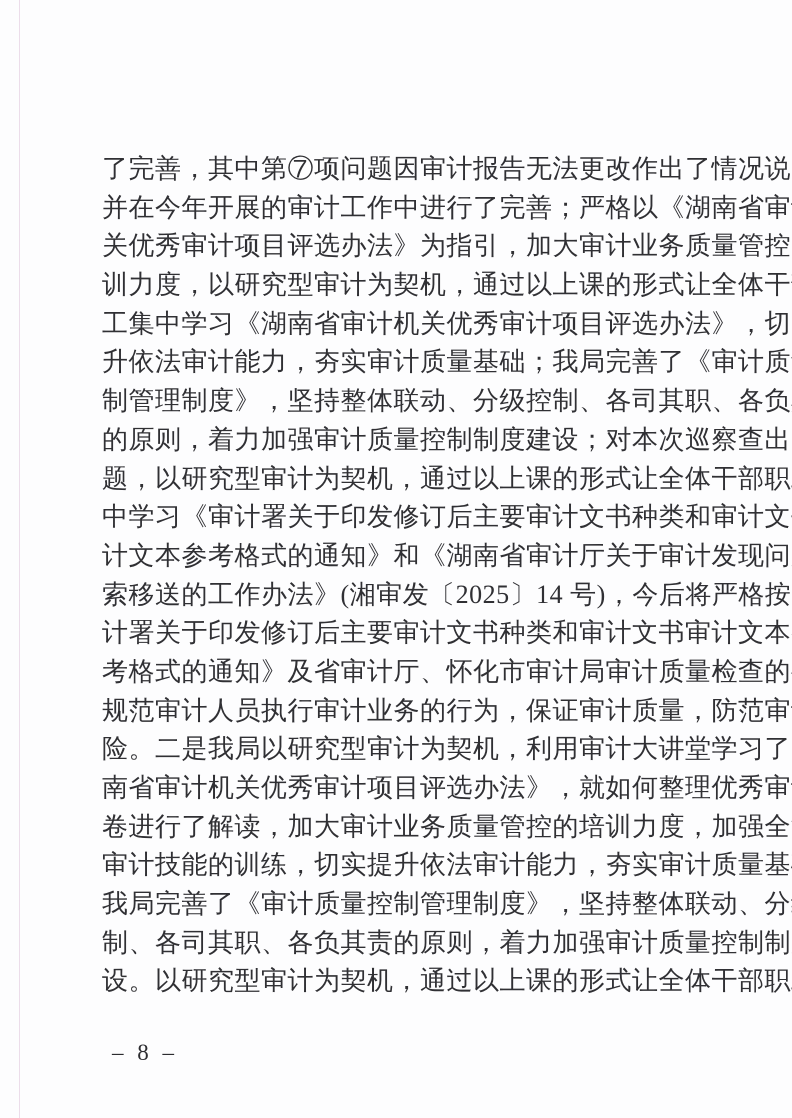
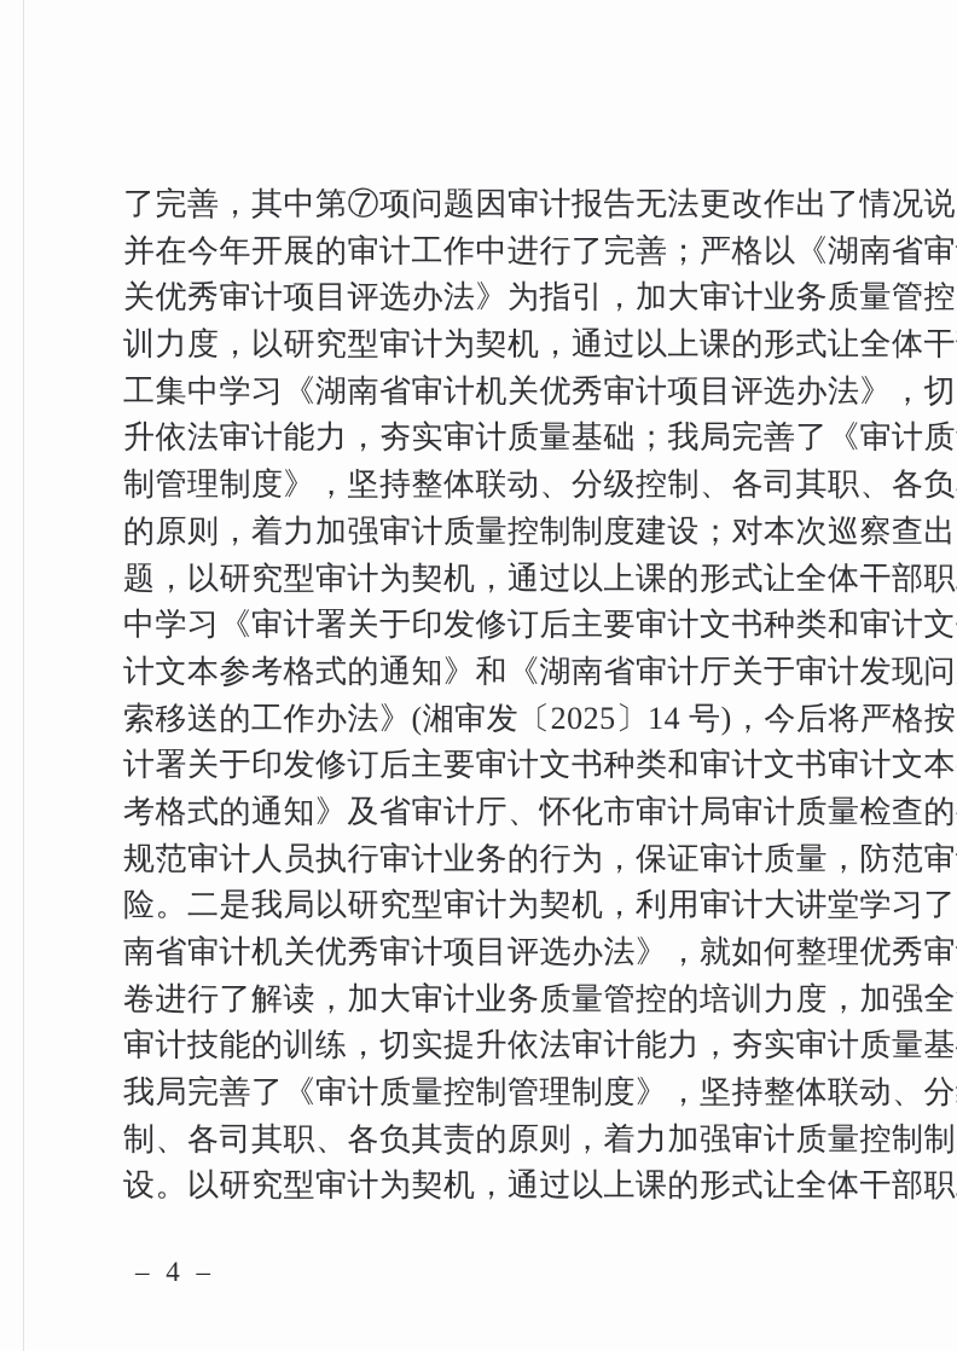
  了完善，其中第⑦项问题因审计报告无法更改作出了情况说
  并在今年开展的审计工作中进行了完善；严格以《湖南省审
  关优秀审计项目评选办法》为指引，加大审计业务质量管控
  训力度，以研究型审计为契机，通过以上课的形式让全体干
  工集中学习《湖南省审计机关优秀审计项目评选办法》，切
  升依法审计能力，夯实审计质量基础；我局完善了《审计质
  制管理制度》，坚持整体联动、分级控制、各司其职、各负
  的原则，着力加强审计质量控制制度建设；对本次巡察查出
  题，以研究型审计为契机，通过以上课的形式让全体干部职
  中学习《审计署关于印发修订后主要审计文书种类和审计文
  计文本参考格式的通知》和《湖南省审计厅关于审计发现问
  索移送的工作办法》(湘审发〔2025〕14 号)，今后将严格按
  计署关于印发修订后主要审计文书种类和审计文书审计文本
  考格式的通知》及省审计厅、怀化市审计局审计质量检查的
  规范审计人员执行审计业务的行为，保证审计质量，防范审
  险。二是我局以研究型审计为契机，利用审计大讲堂学习了
  南省审计机关优秀审计项目评选办法》，就如何整理优秀审
  卷进行了解读，加大审计业务质量管控的培训力度，加强全
  审计技能的训练，切实提升依法审计能力，夯实审计质量基
  我局完善了《审计质量控制管理制度》，坚持整体联动、分
  制、各司其职、各负其责的原则，着力加强审计质量控制制
  设。以研究型审计为契机，通过以上课的形式让全体干部职
- – 8 –
+ – 4 –
